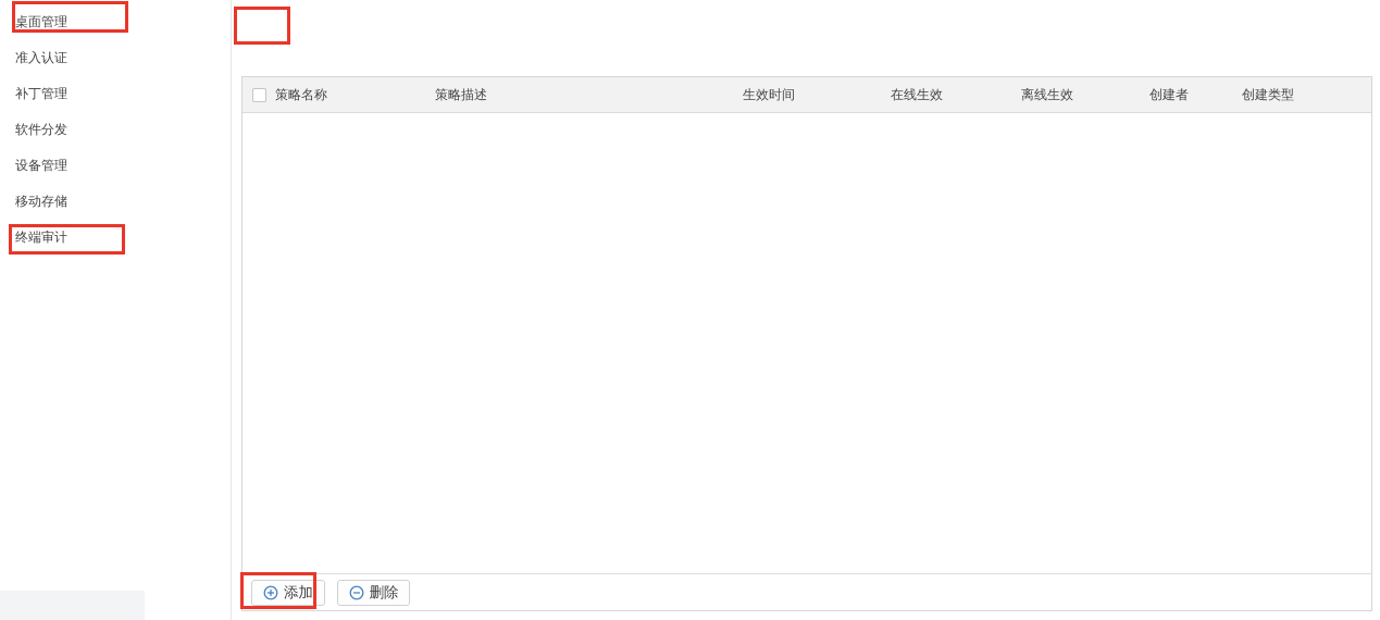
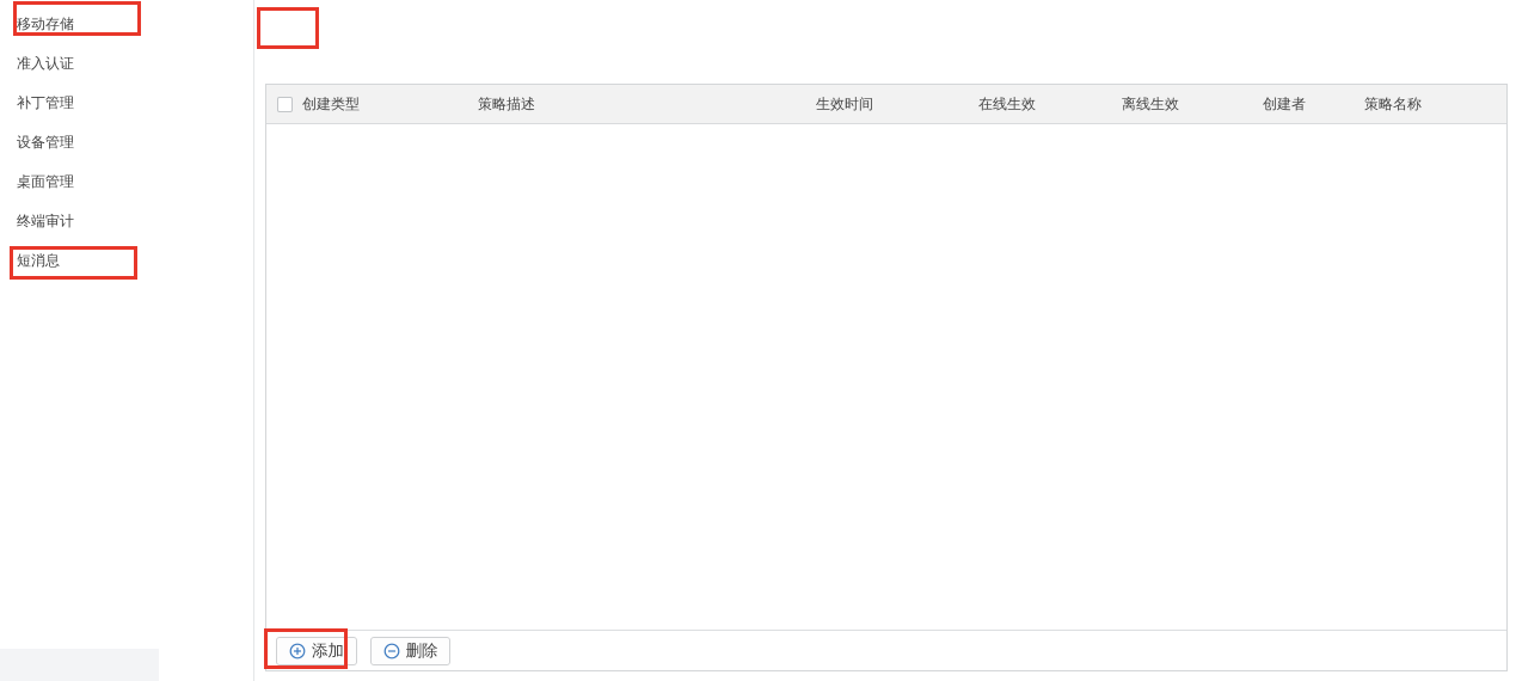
- 桌面管理
+ 移动存储
  准入认证
  补丁管理
- 软件分发
  设备管理
- 移动存储
+ 桌面管理
  终端审计
+ 短消息
- 策略名称
+ 创建类型
  策略描述
  生效时间
  在线生效
  离线生效
  创建者
- 创建类型
+ 策略名称
  添加
  删除
